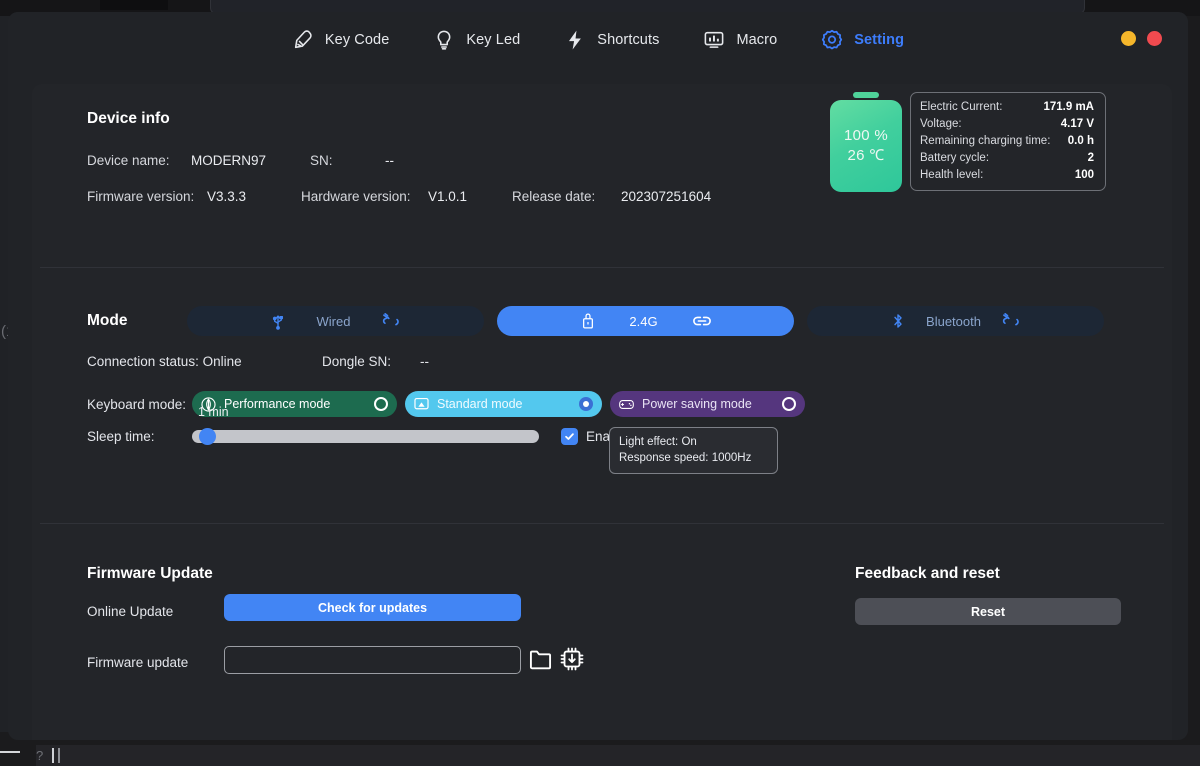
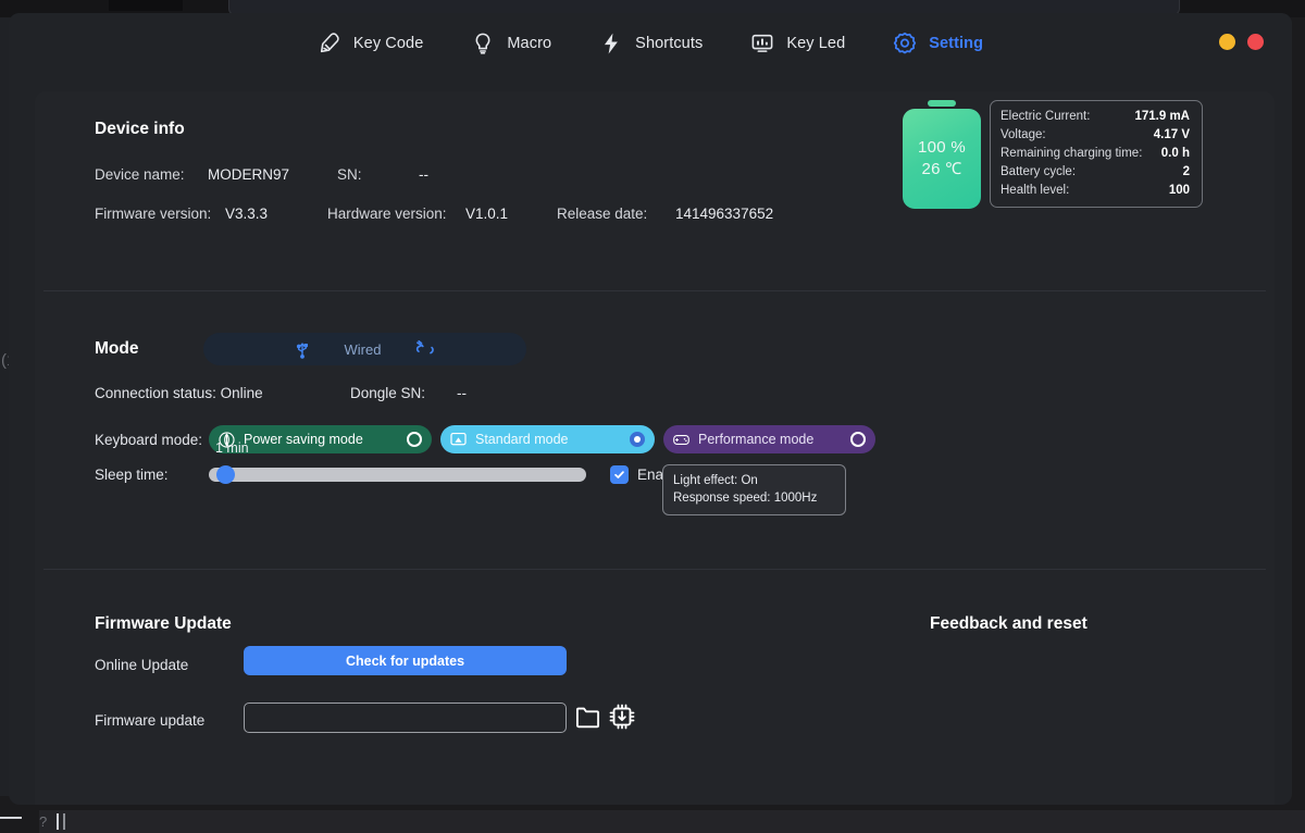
  ?
  Key Code
- Key Led
+ Macro
  Shortcuts
- Macro
+ Key Led
  Setting
  Device info
  Device name:
  MODERN97
  SN:
  --
  Firmware version:
  V3.3.3
  Hardware version:
  V1.0.1
  Release date:
- 202307251604
+ 141496337652
  100 %
  26 ℃
  Electric Current:
  171.9 mA
  Voltage:
  4.17 V
  Remaining charging time:
  0.0 h
  Battery cycle:
  2
  Health level:
  100
  Mode
  Wired
- 2.4G
- Bluetooth
  Connection status: Online
  Dongle SN:
  --
  Keyboard mode:
- Performance mode
+ Power saving mode
  Standard mode
- Power saving mode
+ Performance mode
  Sleep time:
  1 min
  Firmware Update
  Feedback and reset
  Online Update
  Check for updates
- Reset
  Firmware update
  Light effect: On
  Response speed: 1000Hz
